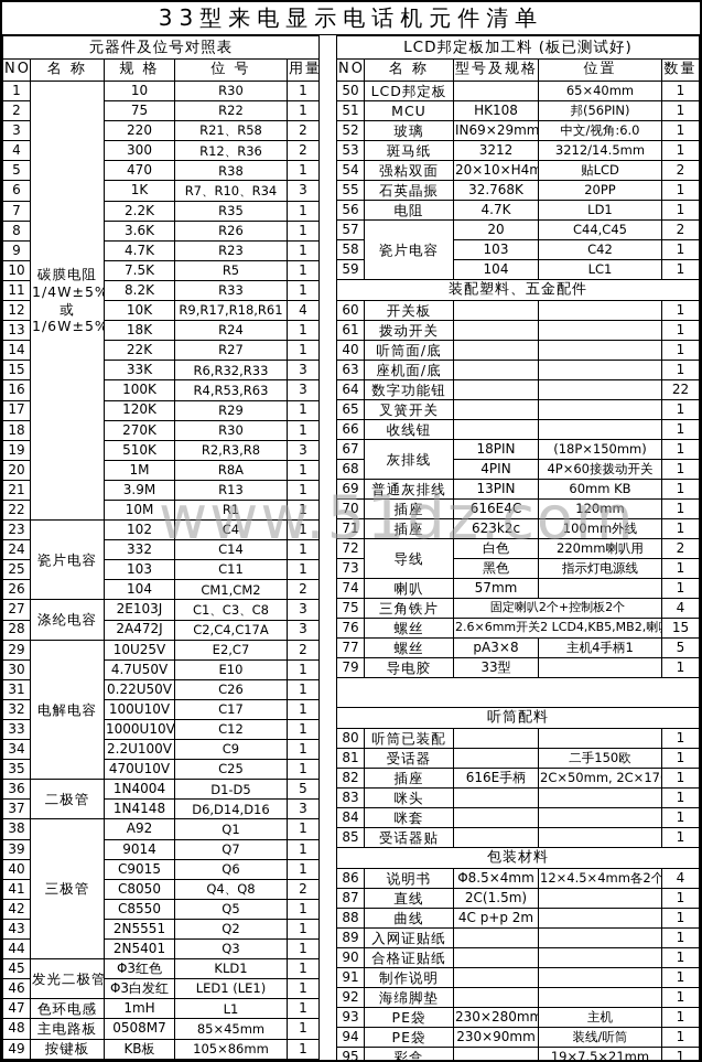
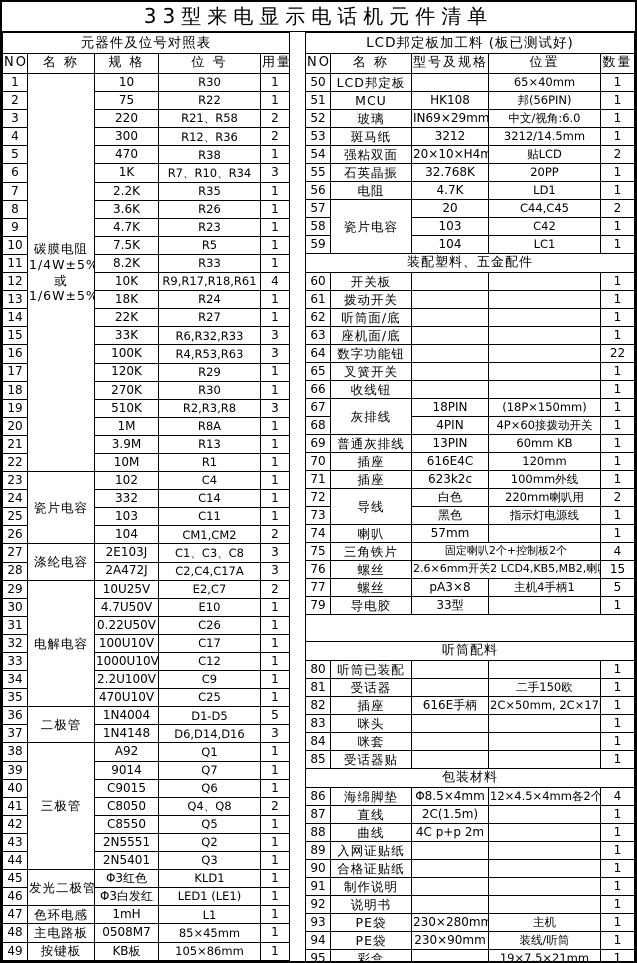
  33型来电显示电话机元件清单
  元器件及位号对照表
  NO	名 称	规 格	位 号	用量
  1	碳膜电阻1/4W±5%或1/6W±5%	10	R30	1
  2	75	R22	1
  3	220	R21、R58	2
  4	300	R12、R36	2
  5	470	R38	1
  6	1K	R7、R10、R34	3
  7	2.2K	R35	1
  8	3.6K	R26	1
  9	4.7K	R23	1
  10	7.5K	R5	1
  11	8.2K	R33	1
  12	10K	R9,R17,R18,R61	4
  13	18K	R24	1
  14	22K	R27	1
  15	33K	R6,R32,R33	3
  16	100K	R4,R53,R63	3
  17	120K	R29	1
  18	270K	R30	1
  19	510K	R2,R3,R8	3
  20	1M	R8A	1
  21	3.9M	R13	1
  22	10M	R1	1
  23	瓷片电容	102	C4	1
  24	332	C14	1
  25	103	C11	1
  26	104	CM1,CM2	2
  27	涤纶电容	2E103J	C1、C3、C8	3
  28	2A472J	C2,C4,C17A	3
  29	电解电容	10U25V	E2,C7	2
  30	4.7U50V	E10	1
  31	0.22U50V	C26	1
  32	100U10V	C17	1
  33	1000U10V	C12	1
  34	2.2U100V	C9	1
  35	470U10V	C25	1
  36	二极管	1N4004	D1-D5	5
  37	1N4148	D6,D14,D16	3
  38	三极管	A92	Q1	1
  39	9014	Q7	1
  40	C9015	Q6	1
  41	C8050	Q4、Q8	2
  42	C8550	Q5	1
  43	2N5551	Q2	1
  44	2N5401	Q3	1
  45	发光二极管	Φ3红色	KLD1	1
  46	Φ3白发红	LED1 (LE1)	1
  47	色环电感	1mH	L1	1
  48	主电路板	0508M7	85×45mm	1
  49	按键板	KB板	105×86mm	1
  LCD邦定板加工料 (板已测试好)
  NO	名 称	型号及规格	位置	数量
  50	LCD邦定板		65×40mm	1
  51	MCU	HK108	邦(56PIN)	1
  52	玻璃	IN69×29mm	中文/视角:6.0	1
  53	斑马纸	3212	3212/14.5mm	1
  54	强粘双面	20×10×H4m	贴LCD	2
  55	石英晶振	32.768K	20PP	1
  56	电阻	4.7K	LD1	1
  57	瓷片电容	20	C44,C45	2
  58	103	C42	1
  59	104	LC1	1
  装配塑料、五金配件
  60	开关板			1
  61	拨动开关			1
- 40	听筒面/底			1
+ 62	听筒面/底			1
  63	座机面/底			1
  64	数字功能钮			22
  65	叉簧开关			1
  66	收线钮			1
  67	灰排线	18PIN	(18P×150mm)	1
  68	4PIN	4P×60接拨动开关	1
  69	普通灰排线	13PIN	60mm KB	1
  70	插座	616E4C	120mm	1
  71	插座	623k2c	100mm外线	1
  72	导线	白色	220mm喇叭用	2
  73	黑色	指示灯电源线	1
  74	喇叭	57mm		1
  75	三角铁片	固定喇叭2个+控制板2个	4
  76	螺丝	2.6×6mm开关2 LCD4,KB5,MB2,喇	15
  77	螺丝	pA3×8	主机4手柄1	5
  79	导电胶	33型		1
  听筒配料
  80	听筒已装配			1
  81	受话器		二手150欧	1
  82	插座	616E手柄	2C×50mm, 2C×17	1
  83	咪头			1
  84	咪套			1
  85	受话器贴			1
  包装材料
- 86	说明书	Φ8.5×4mm	12×4.5×4mm各2个	4
+ 86	海绵脚垫	Φ8.5×4mm	12×4.5×4mm各2个	4
  87	直线	2C(1.5m)		1
  88	曲线	4C p+p 2m		1
  89	入网证贴纸			1
  90	合格证贴纸			1
  91	制作说明			1
- 92	海绵脚垫			1
+ 92	说明书			1
  93	PE袋	230×280mm	主机	1
  94	PE袋	230×90mm	装线/听筒	1
  95	彩盒		19×7.5×21mm	1
- www.51dz.com
